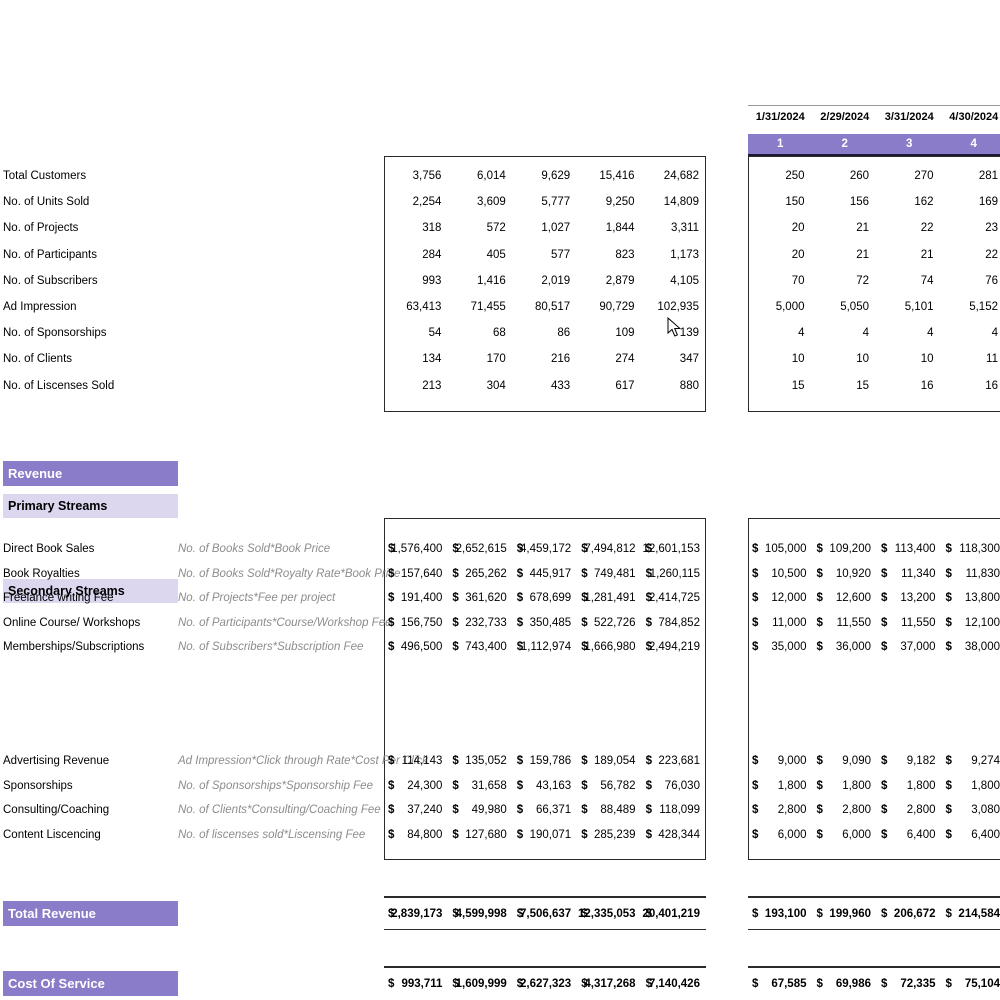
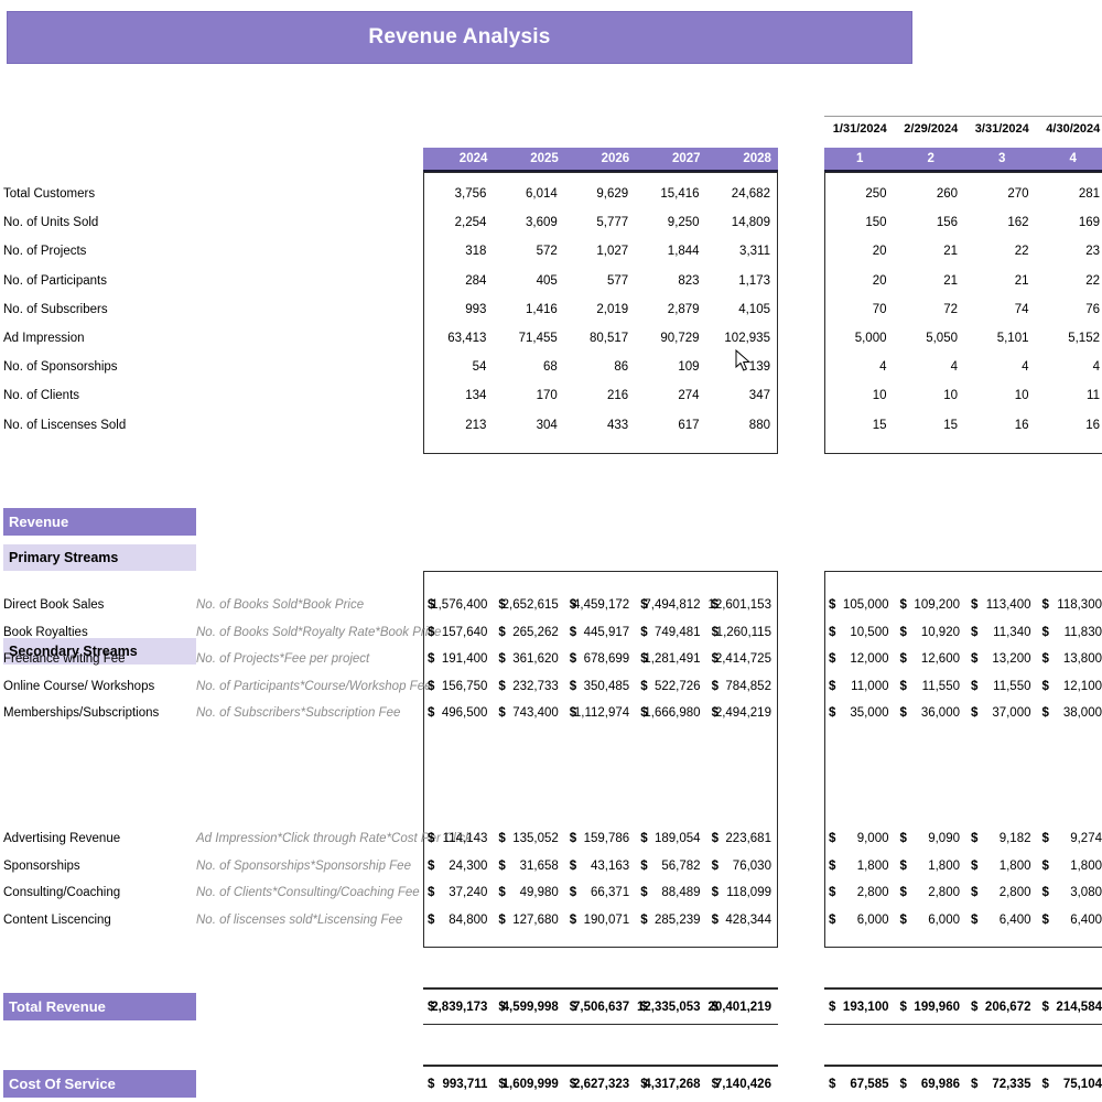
+ Revenue Analysis
+ 2024
+ 2025
+ 2026
+ 2027
+ 2028
  1/31/2024
  2/29/2024
  3/31/2024
  4/30/2024
  1
  2
  3
  4
  Total Customers
  3,756
  6,014
  9,629
  15,416
  24,682
  250
  260
  270
  281
  No. of Units Sold
  2,254
  3,609
  5,777
  9,250
  14,809
  150
  156
  162
  169
  No. of Projects
  318
  572
  1,027
  1,844
  3,311
  20
  21
  22
  23
  No. of Participants
  284
  405
  577
  823
  1,173
  20
  21
  21
  22
  No. of Subscribers
  993
  1,416
  2,019
  2,879
  4,105
  70
  72
  74
  76
  Ad Impression
  63,413
  71,455
  80,517
  90,729
  102,935
  5,000
  5,050
  5,101
  5,152
  No. of Sponsorships
  54
  68
  86
  109
  139
  4
  4
  4
  4
  No. of Clients
  134
  170
  216
  274
  347
  10
  10
  10
  11
  No. of Liscenses Sold
  213
  304
  433
  617
  880
  15
  15
  16
  16
  Revenue
  Primary Streams
  Secondary Streams
  Direct Book Sales
  No. of Books Sold*Book Price
  $
  1,576,400
  $
  2,652,615
  $
  4,459,172
  $
  7,494,812
  $
  12,601,153
  $
  105,000
  $
  109,200
  $
  113,400
  $
  118,300
  Book Royalties
  No. of Books Sold*Royalty Rate*Book Price
  $
  157,640
  $
  265,262
  $
  445,917
  $
  749,481
  $
  1,260,115
  $
  10,500
  $
  10,920
  $
  11,340
  $
  11,830
  Freelance writing Fee
  No. of Projects*Fee per project
  $
  191,400
  $
  361,620
  $
  678,699
  $
  1,281,491
  $
  2,414,725
  $
  12,000
  $
  12,600
  $
  13,200
  $
  13,800
  Online Course/ Workshops
  No. of Participants*Course/Workshop Fee
  $
  156,750
  $
  232,733
  $
  350,485
  $
  522,726
  $
  784,852
  $
  11,000
  $
  11,550
  $
  11,550
  $
  12,100
  Memberships/Subscriptions
  No. of Subscribers*Subscription Fee
  $
  496,500
  $
  743,400
  $
  1,112,974
  $
  1,666,980
  $
  2,494,219
  $
  35,000
  $
  36,000
  $
  37,000
  $
  38,000
  Advertising Revenue
  Ad Impression*Click through Rate*Cost Per Click
  $
  114,143
  $
  135,052
  $
  159,786
  $
  189,054
  $
  223,681
  $
  9,000
  $
  9,090
  $
  9,182
  $
  9,274
  Sponsorships
  No. of Sponsorships*Sponsorship Fee
  $
  24,300
  $
  31,658
  $
  43,163
  $
  56,782
  $
  76,030
  $
  1,800
  $
  1,800
  $
  1,800
  $
  1,800
  Consulting/Coaching
  No. of Clients*Consulting/Coaching Fee
  $
  37,240
  $
  49,980
  $
  66,371
  $
  88,489
  $
  118,099
  $
  2,800
  $
  2,800
  $
  2,800
  $
  3,080
  Content Liscencing
  No. of liscenses sold*Liscensing Fee
  $
  84,800
  $
  127,680
  $
  190,071
  $
  285,239
  $
  428,344
  $
  6,000
  $
  6,000
  $
  6,400
  $
  6,400
  Total Revenue
  $
  2,839,173
  $
  4,599,998
  $
  7,506,637
  $
  12,335,053
  $
  20,401,219
  $
  193,100
  $
  199,960
  $
  206,672
  $
  214,584
  Cost Of Service
  $
  993,711
  $
  1,609,999
  $
  2,627,323
  $
  4,317,268
  $
  7,140,426
  $
  67,585
  $
  69,986
  $
  72,335
  $
  75,104
